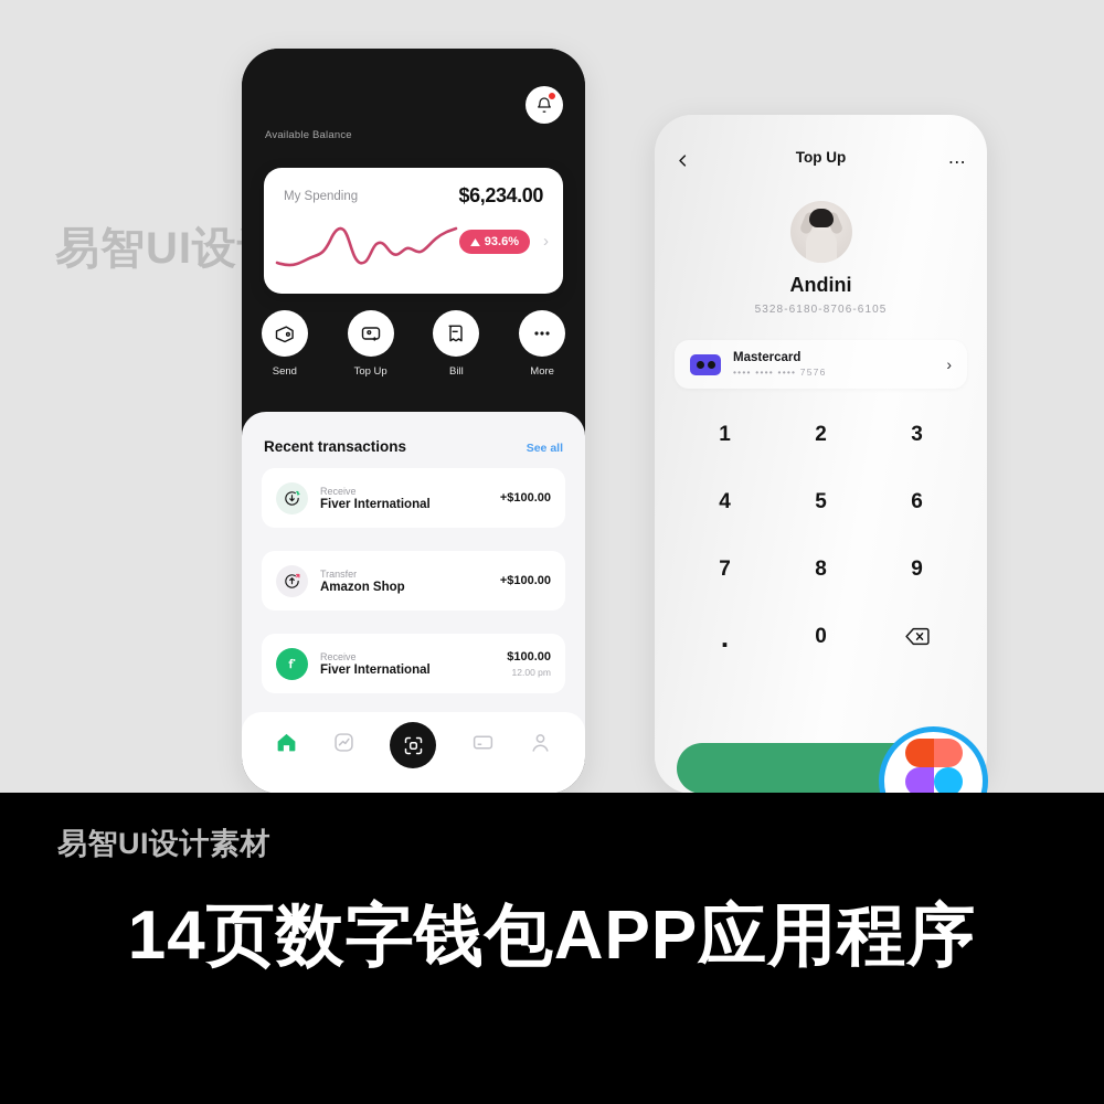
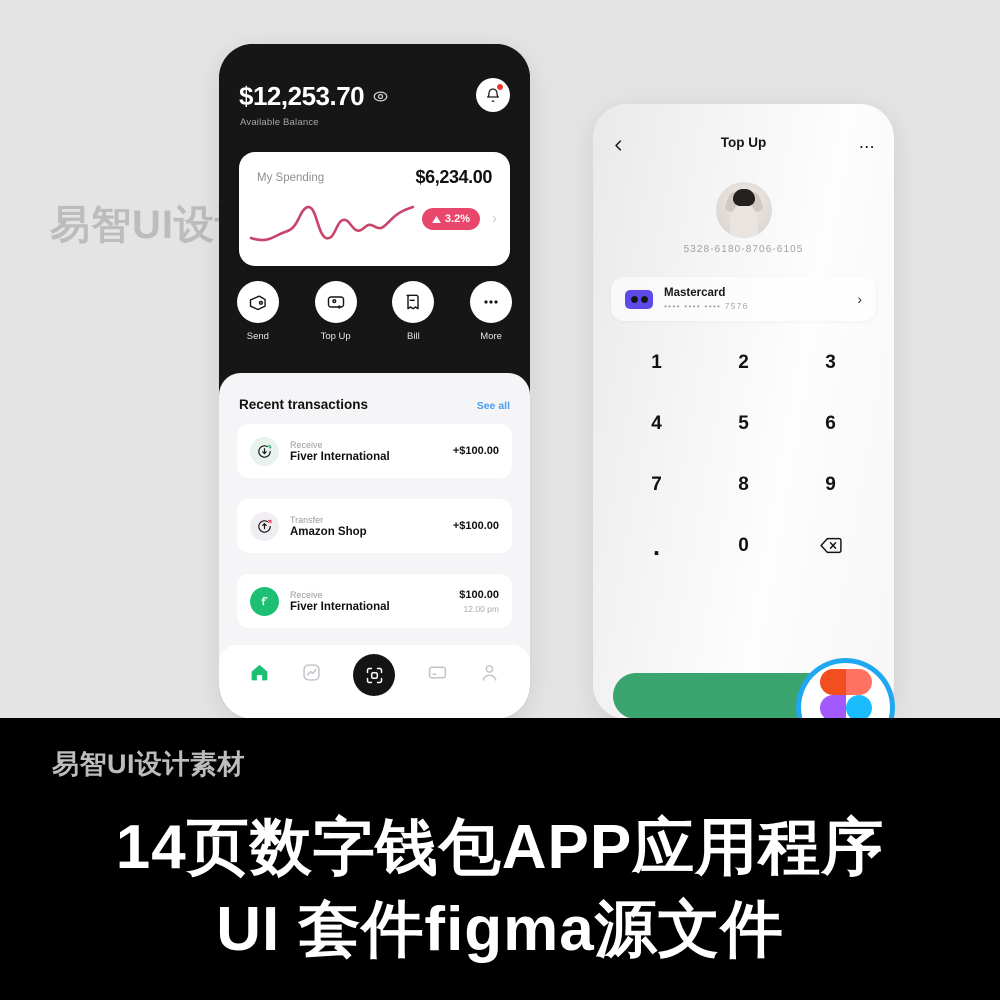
+ $12,253.70
  Available Balance
  My Spending
  $6,234.00
- 93.6%
+ 3.2%
  ›
  Send
  Top Up
  Bill
  More
  Recent transactions
  See all
  Receive
  Fiver International
  +$100.00
  Transfer
  Amazon Shop
  +$100.00
  Receive
  Fiver International
  $100.00
  12.00 pm
  Top Up
  ⋯
- Andini
  5328-6180-8706-6105
  Mastercard
  •••• •••• •••• 7576
  ›
  1
  2
  3
  4
  5
  6
  7
  8
  9
  .
  0
  易智UI设计素材
  14页数字钱包APP应用程序
+ UI 套件figma源文件
